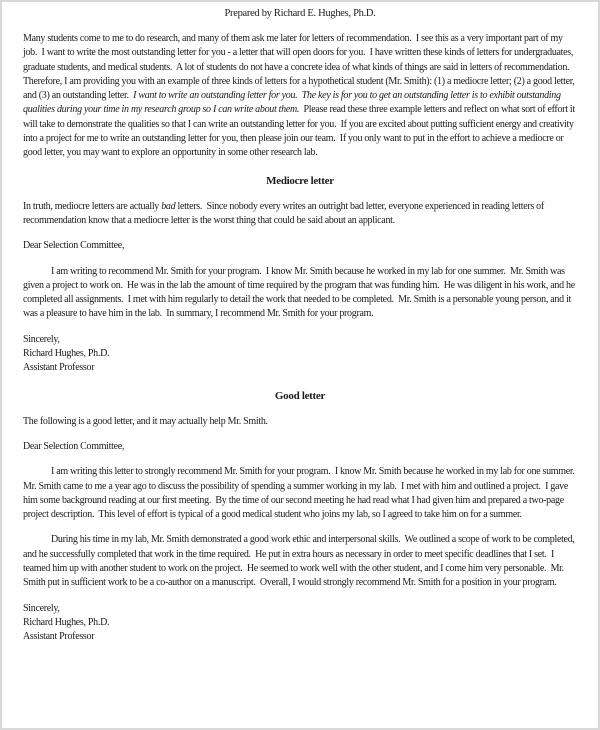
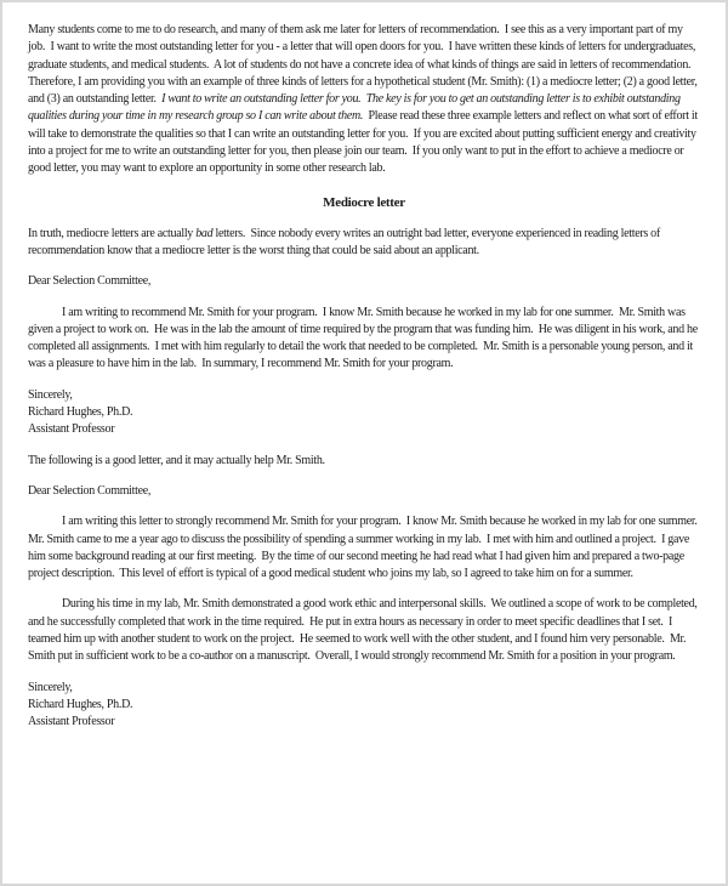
- Prepared by Richard E. Hughes, Ph.D.
  Many students come to me to do research, and many of them ask me later for letters of recommendation. I see this as a very important part of my job. I want to write the most outstanding letter for you - a letter that will open doors for you. I have written these kinds of letters for undergraduates, graduate students, and medical students. A lot of students do not have a concrete idea of what kinds of things are said in letters of recommendation. Therefore, I am providing you with an example of three kinds of letters for a hypothetical student (Mr. Smith): (1) a mediocre letter; (2) a good letter, and (3) an outstanding letter. I want to write an outstanding letter for you. The key is for you to get an outstanding letter is to exhibit outstanding qualities during your time in my research group so I can write about them. Please read these three example letters and reflect on what sort of effort it will take to demonstrate the qualities so that I can write an outstanding letter for you. If you are excited about putting sufficient energy and creativity into a project for me to write an outstanding letter for you, then please join our team. If you only want to put in the effort to achieve a mediocre or good letter, you may want to explore an opportunity in some other research lab.
  Mediocre letter
  In truth, mediocre letters are actually bad letters. Since nobody every writes an outright bad letter, everyone experienced in reading letters of recommendation know that a mediocre letter is the worst thing that could be said about an applicant.
  Dear Selection Committee,
  I am writing to recommend Mr. Smith for your program. I know Mr. Smith because he worked in my lab for one summer. Mr. Smith was given a project to work on. He was in the lab the amount of time required by the program that was funding him. He was diligent in his work, and he completed all assignments. I met with him regularly to detail the work that needed to be completed. Mr. Smith is a personable young person, and it was a pleasure to have him in the lab. In summary, I recommend Mr. Smith for your program.
  Sincerely,
  Richard Hughes, Ph.D.
  Assistant Professor
- Good letter
  The following is a good letter, and it may actually help Mr. Smith.
  Dear Selection Committee,
  I am writing this letter to strongly recommend Mr. Smith for your program. I know Mr. Smith because he worked in my lab for one summer. Mr. Smith came to me a year ago to discuss the possibility of spending a summer working in my lab. I met with him and outlined a project. I gave him some background reading at our first meeting. By the time of our second meeting he had read what I had given him and prepared a two-page project description. This level of effort is typical of a good medical student who joins my lab, so I agreed to take him on for a summer.
- During his time in my lab, Mr. Smith demonstrated a good work ethic and interpersonal skills. We outlined a scope of work to be completed, and he successfully completed that work in the time required. He put in extra hours as necessary in order to meet specific deadlines that I set. I teamed him up with another student to work on the project. He seemed to work well with the other student, and I come him very personable. Mr. Smith put in sufficient work to be a co-author on a manuscript. Overall, I would strongly recommend Mr. Smith for a position in your program.
+ During his time in my lab, Mr. Smith demonstrated a good work ethic and interpersonal skills. We outlined a scope of work to be completed, and he successfully completed that work in the time required. He put in extra hours as necessary in order to meet specific deadlines that I set. I teamed him up with another student to work on the project. He seemed to work well with the other student, and I found him very personable. Mr. Smith put in sufficient work to be a co-author on a manuscript. Overall, I would strongly recommend Mr. Smith for a position in your program.
  Sincerely,
  Richard Hughes, Ph.D.
  Assistant Professor
